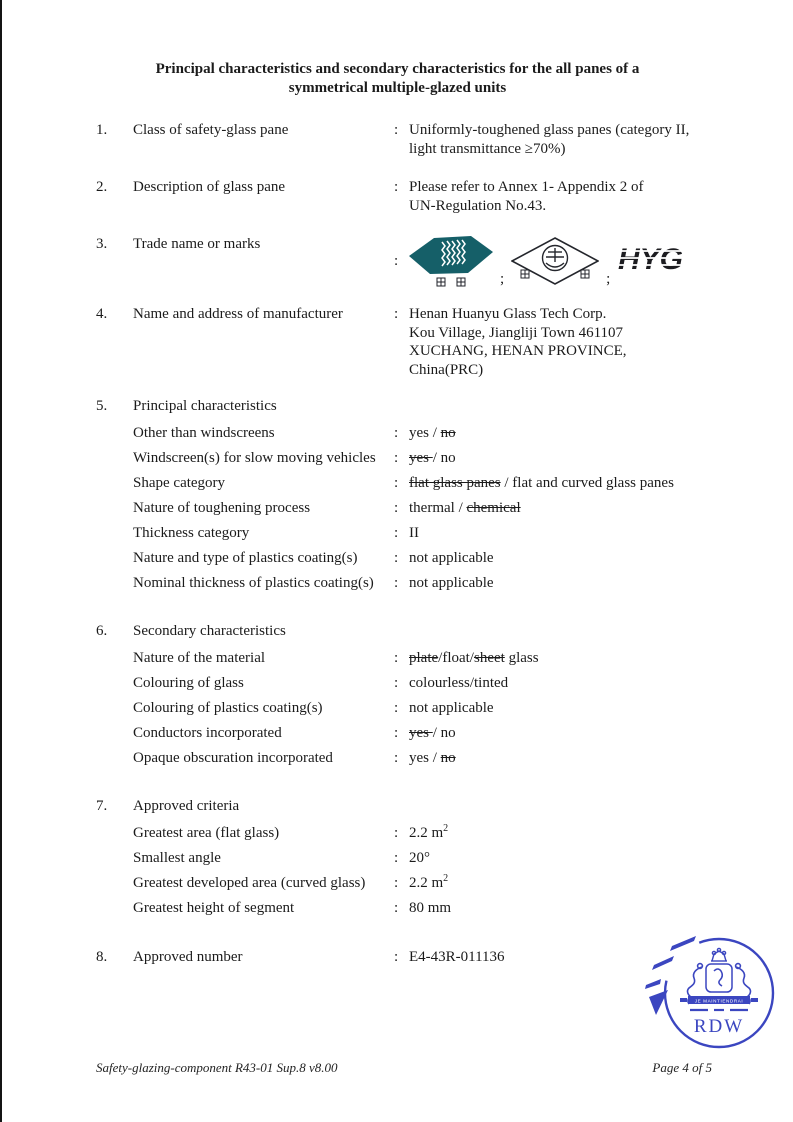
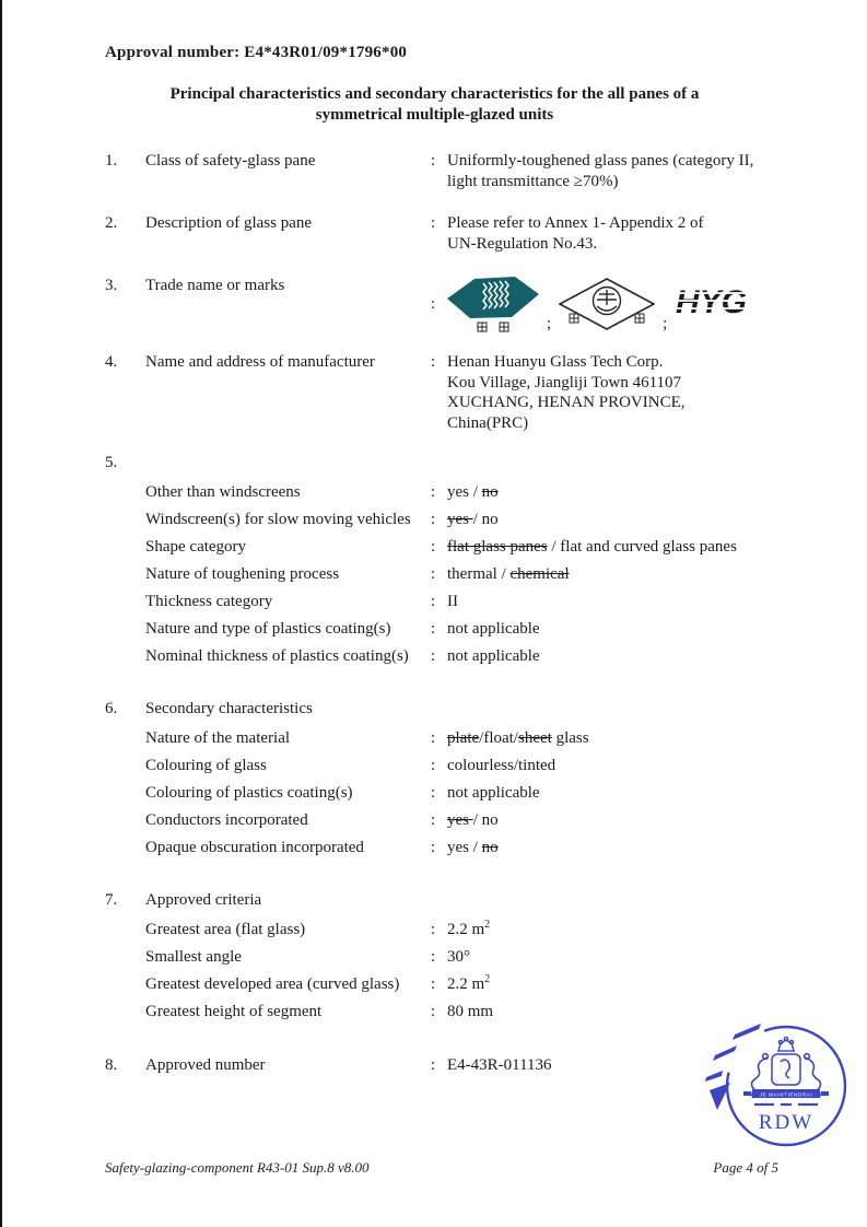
+ Approval number: E4*43R01/09*1796*00
  Principal characteristics and secondary characteristics for the all panes of a
  symmetrical multiple-glazed units
  1.
  Class of safety-glass pane
  :
  Uniformly-toughened glass panes (category II,
  light transmittance ≥70%)
  2.
  Description of glass pane
  :
  Please refer to Annex 1- Appendix 2 of
  UN-Regulation No.43.
  3.
  Trade name or marks
  :
  ;
  ;
  HYG
  4.
  Name and address of manufacturer
  :
  Henan Huanyu Glass Tech Corp.
  Kou Village, Jiangliji Town 461107
  XUCHANG, HENAN PROVINCE,
  China(PRC)
  5.
- Principal characteristics
  Other than windscreens
  :
  yes / no
  Windscreen(s) for slow moving vehicles
  :
  yes / no
  Shape category
  :
  flat glass panes / flat and curved glass panes
  Nature of toughening process
  :
  thermal / chemical
  Thickness category
  :
  II
  Nature and type of plastics coating(s)
  :
  not applicable
  Nominal thickness of plastics coating(s)
  :
  not applicable
  6.
  Secondary characteristics
  Nature of the material
  :
  plate/float/sheet glass
  Colouring of glass
  :
  colourless/tinted
  Colouring of plastics coating(s)
  :
  not applicable
  Conductors incorporated
  :
  yes / no
  Opaque obscuration incorporated
  :
  yes / no
  7.
  Approved criteria
  Greatest area (flat glass)
  :
  2.2 m2
  Smallest angle
  :
- 20°
+ 30°
  Greatest developed area (curved glass)
  :
  2.2 m2
  Greatest height of segment
  :
  80 mm
  8.
  Approved number
  :
  E4-43R-011136
  RDW
  Safety-glazing-component R43-01 Sup.8 v8.00
  Page 4 of 5
